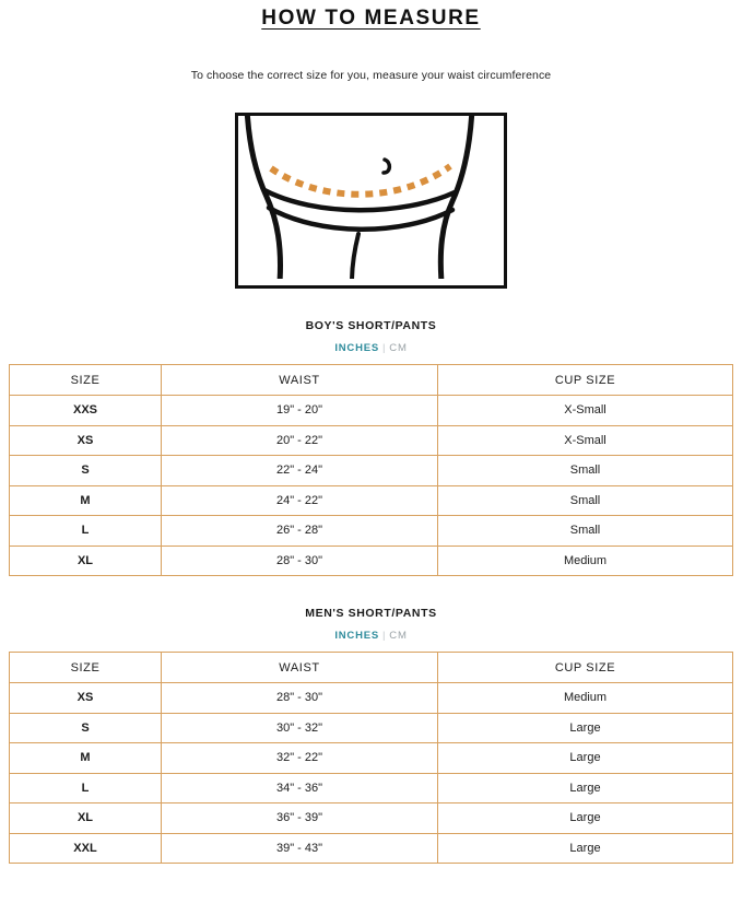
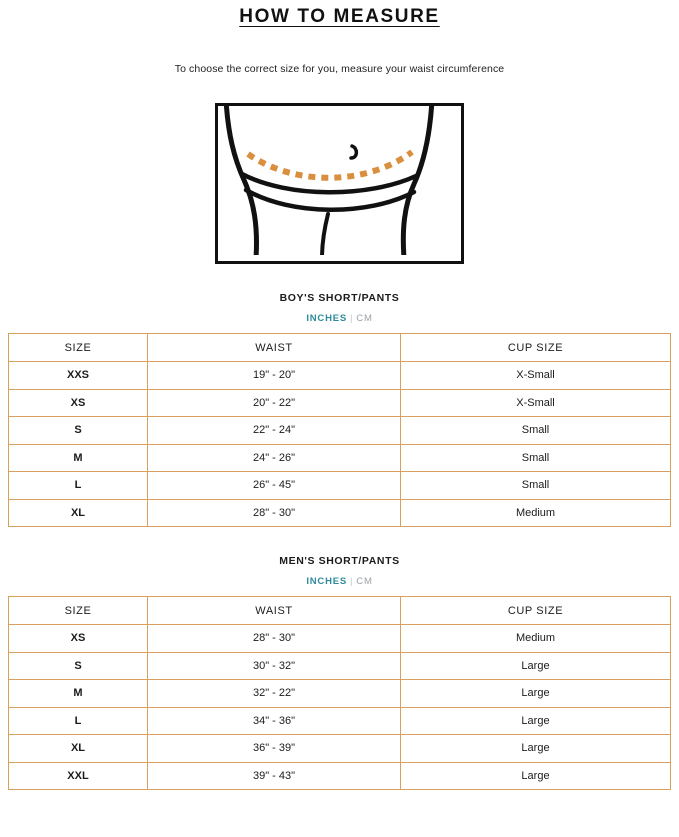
  HOW TO MEASURE
  To choose the correct size for you, measure your waist circumference
  BOY'S SHORT/PANTS
  INCHES | CM
  SIZE	WAIST	CUP SIZE
  XXS	19" - 20"	X-Small
  XS	20" - 22"	X-Small
  S	22" - 24"	Small
- M	24" - 22"	Small
+ M	24" - 26"	Small
- L	26" - 28"	Small
+ L	26" - 45"	Small
  XL	28" - 30"	Medium
  MEN'S SHORT/PANTS
  INCHES | CM
  SIZE	WAIST	CUP SIZE
  XS	28" - 30"	Medium
  S	30" - 32"	Large
  M	32" - 22"	Large
  L	34" - 36"	Large
  XL	36" - 39"	Large
  XXL	39" - 43"	Large
